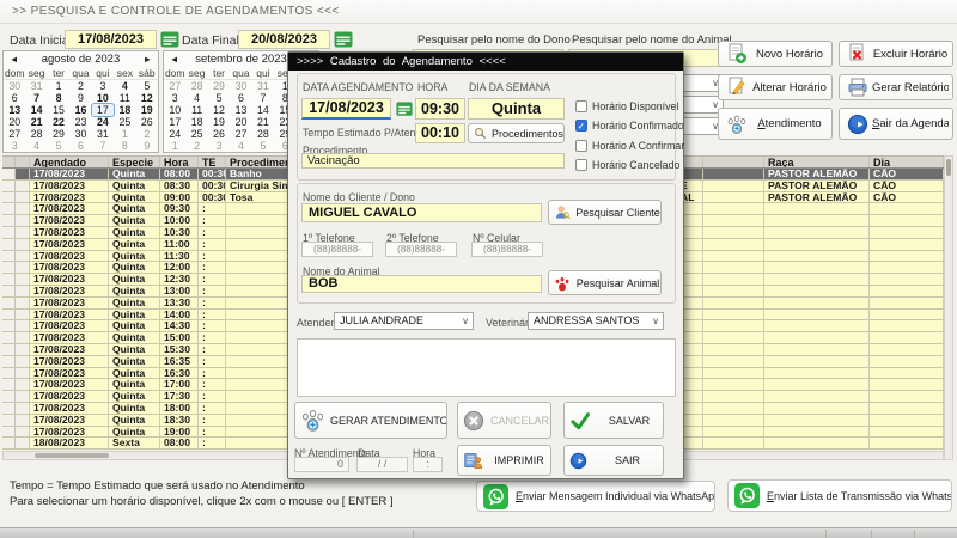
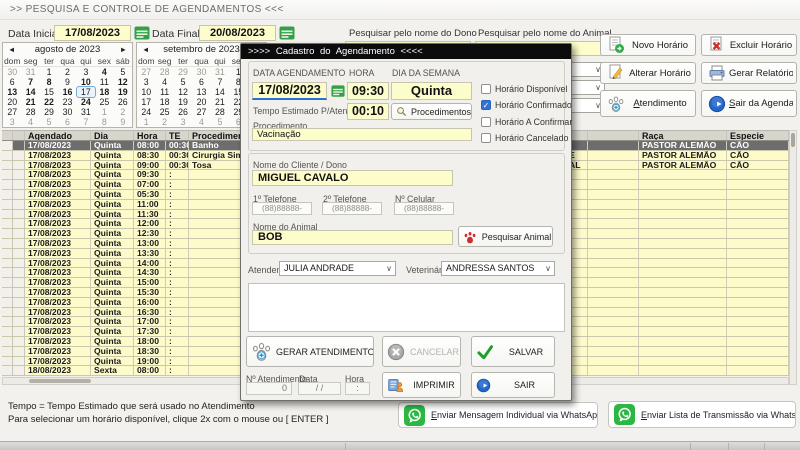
  >> PESQUISA E CONTROLE DE AGENDAMENTOS <<<
  Data Inici
  17/08/2023
  Data Fina
  20/08/2023
  Pesquisar pelo nome do Dono
  Pesquisar pelo nome do Anim
  ◄
  agosto de 2023
  ►
  dom
  seg
  ter
  qua
  qui
  sex
  sáb
  30
  31
  1
  2
  3
  4
  5
  6
  7
  8
  9
  10
  11
  12
  13
  14
  15
  16
  17
  18
  19
  20
  21
  22
  23
  24
  25
  26
  27
  28
  29
  30
  31
  1
  2
  3
  4
  5
  6
  7
  8
  9
  ◄
  setembro de 2023
  dom
  seg
  ter
  qua
  qui
  27
  28
  29
  30
  31
  1
  3
  4
  5
  6
  7
  8
  10
  11
  12
  13
  14
  17
  18
  19
  20
  21
  24
  25
  26
  27
  28
  1
  2
  3
  4
  5
  6
  ∨
  ∨
  ∨
  Novo Horário
  Excluir Horário
  Alterar Horário
  Gerar Relatório
  Atendimento
  Sair da Agenda
  Agendado
- Especie
+ Dia
  Hora
  TE
  Procedime
  Raça
- Dia
+ Especie
  17/08/2023
  Quinta
  08:00
  00:3
  Banho
  PASTOR ALEMÃO
  CÃO
  17/08/2023
  Quinta
  08:30
  00:30
  PASTOR ALEMÃO
  CÃO
  17/08/2023
  Quinta
  09:00
  00:30
  Tosa
  AL
  PASTOR ALEMÃO
  CÃO
  17/08/2023
  Quinta
  09:30
  :
  17/08/2023
  Quinta
- 10:00
+ 07:00
  :
  17/08/2023
  Quinta
- 10:30
+ 05:30
  :
  17/08/2023
  Quinta
  11:00
  :
  17/08/2023
  Quinta
  11:30
  :
  17/08/2023
  Quinta
  12:00
  :
  17/08/2023
  Quinta
  12:30
  :
  17/08/2023
  Quinta
  13:00
  :
  17/08/2023
  Quinta
  13:30
  :
  17/08/2023
  Quinta
  14:00
  :
  17/08/2023
  Quinta
  14:30
  :
  17/08/2023
  Quinta
  15:00
  :
  17/08/2023
  Quinta
  15:30
  :
  17/08/2023
  Quinta
- 16:35
+ 16:00
  :
  17/08/2023
  Quinta
  16:30
  :
  17/08/2023
  Quinta
  17:00
  :
  17/08/2023
  Quinta
  17:30
  :
  17/08/2023
  Quinta
  18:00
  :
  17/08/2023
  Quinta
  18:30
  :
  17/08/2023
  Quinta
  19:00
  :
  18/08/2023
  Sexta
  08:00
  :
  Tempo = Tempo Estimado que será usado no Atendimento
  Para selecionar um horário disponível, clique 2x com o mouse ou [ ENTER ]
  Enviar Mensagem Individual via WhatsAp
  Enviar Lista de Transmissão via Whats
  >>>> Cadastro do Agendamento <<<<
  DATA AGENDAMENTO
  17/08/2023
  HORA
  09:30
  DIA DA SEMANA
  Quinta
  Horário Disponível
  ✓
  Horário Confirmado
  Horário A Confirmar
  Horário Cancelado
  Tempo Estimado P/Aten
  00:10
  Procedimentos
  Procedimento
  Vacinação
  Nome do Cliente / Dono
  MIGUEL CAVALO
- Pesquisar Cliente
  1º Telefone
  2º Telefone
  Nº Celular
  (88)88888-
  (88)88888-
  (88)88888-
  Nome do Animal
  BOB
  Pesquisar Animal
  JULIA ANDRADE
  ∨
  Veteriná
  ANDRESSA SANTOS
  ∨
  GERAR ATENDIMENTO
  CANCELAR
  SALVAR
  Nº Atendimento
  Data
  Hora
  0
  / /
  :
  IMPRIMIR
  SAIR
